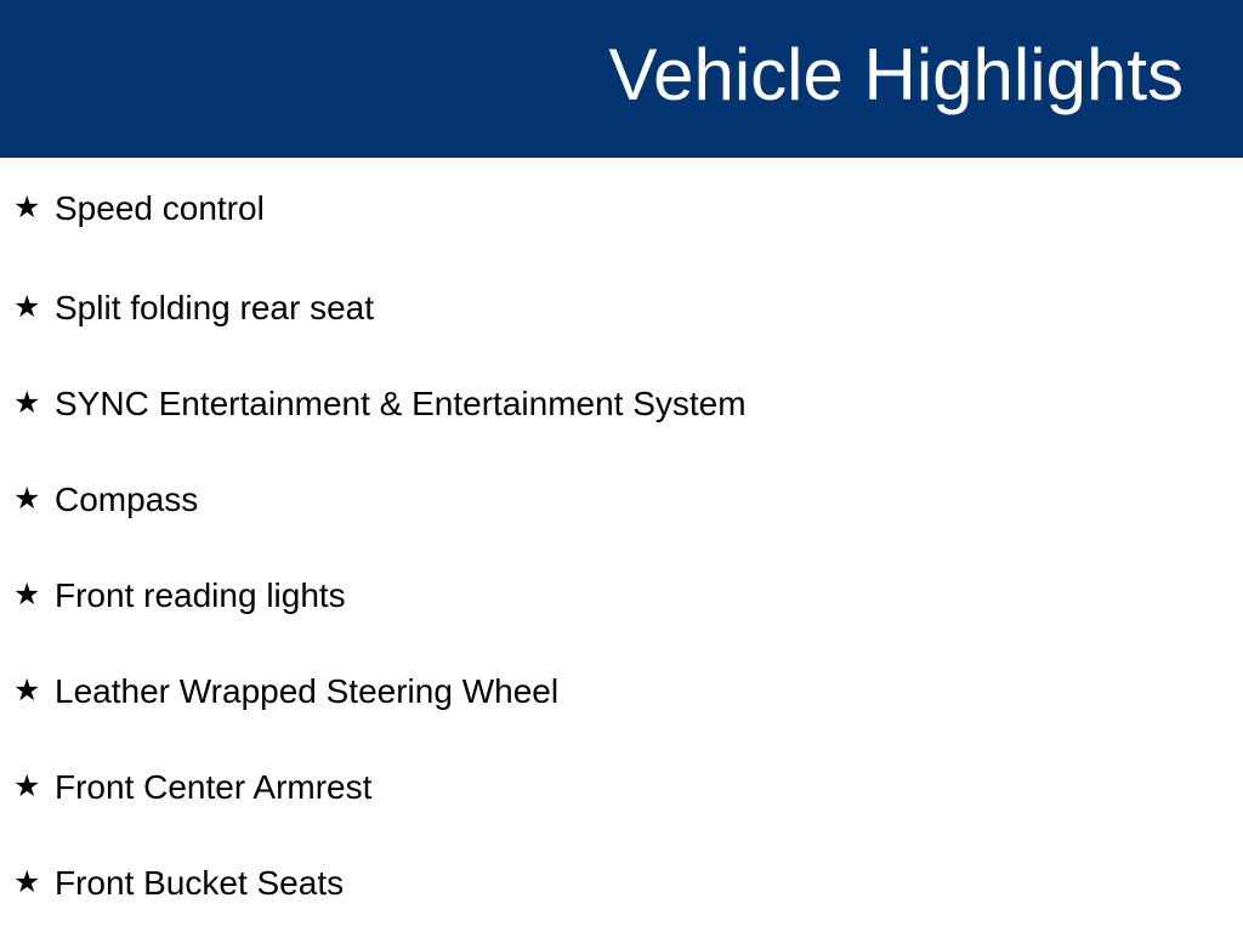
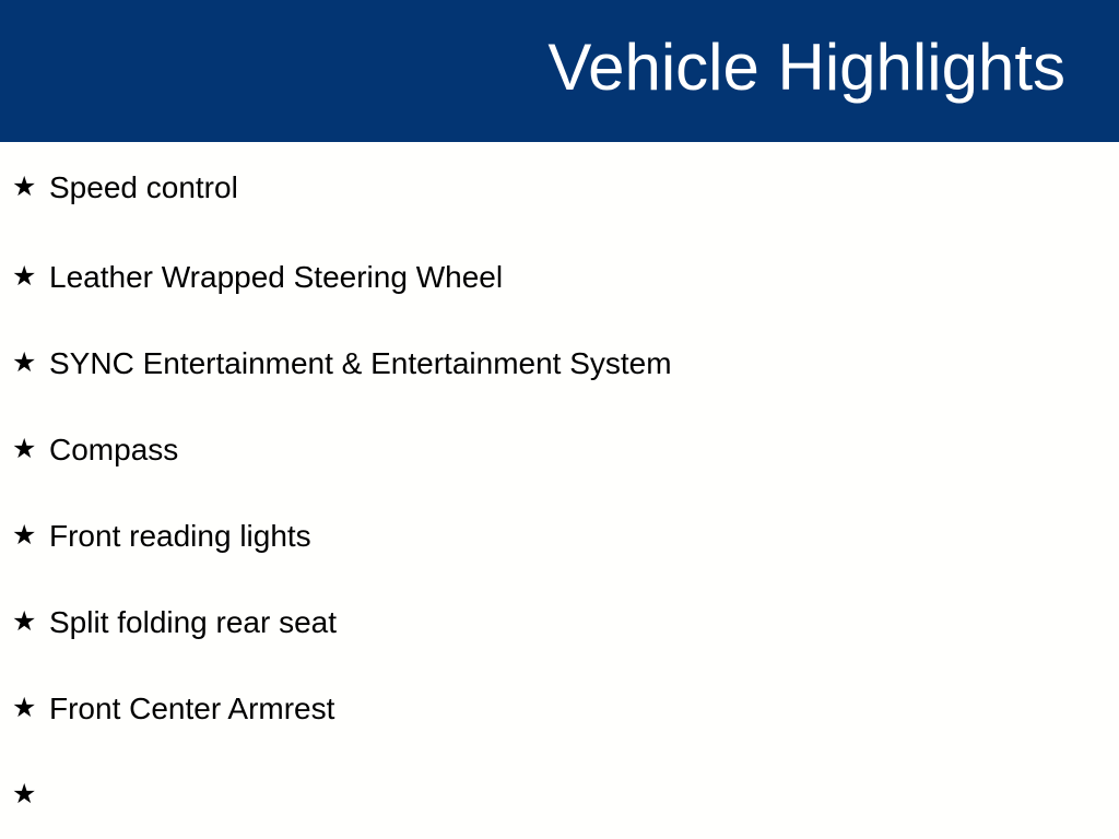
  Vehicle Highlights
  ★
  Speed control
  ★
- Split folding rear seat
+ Leather Wrapped Steering Wheel
  ★
  SYNC Entertainment & Entertainment System
  ★
  Compass
  ★
  Front reading lights
  ★
- Leather Wrapped Steering Wheel
+ Split folding rear seat
  ★
  Front Center Armrest
  ★
- Front Bucket Seats
